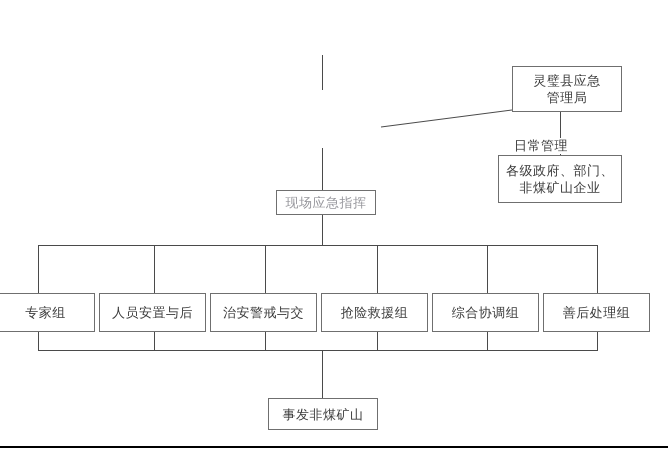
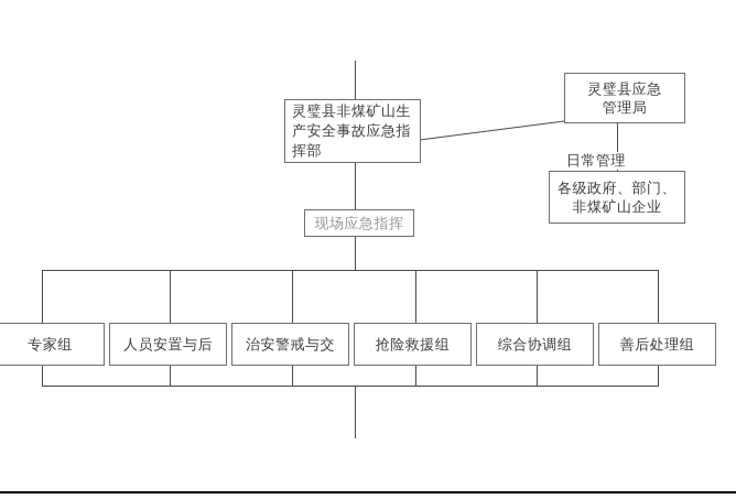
+ 灵璧县非煤矿山生
+ 产安全事故应急指
+ 挥部
  灵璧县应急
  管理局
  日常管理
  各级政府、部门、
  非煤矿山企业
  现场应急指挥
  专家组
  人员安置与后
  治安警戒与交
  抢险救援组
  综合协调组
  善后处理组
- 事发非煤矿山
